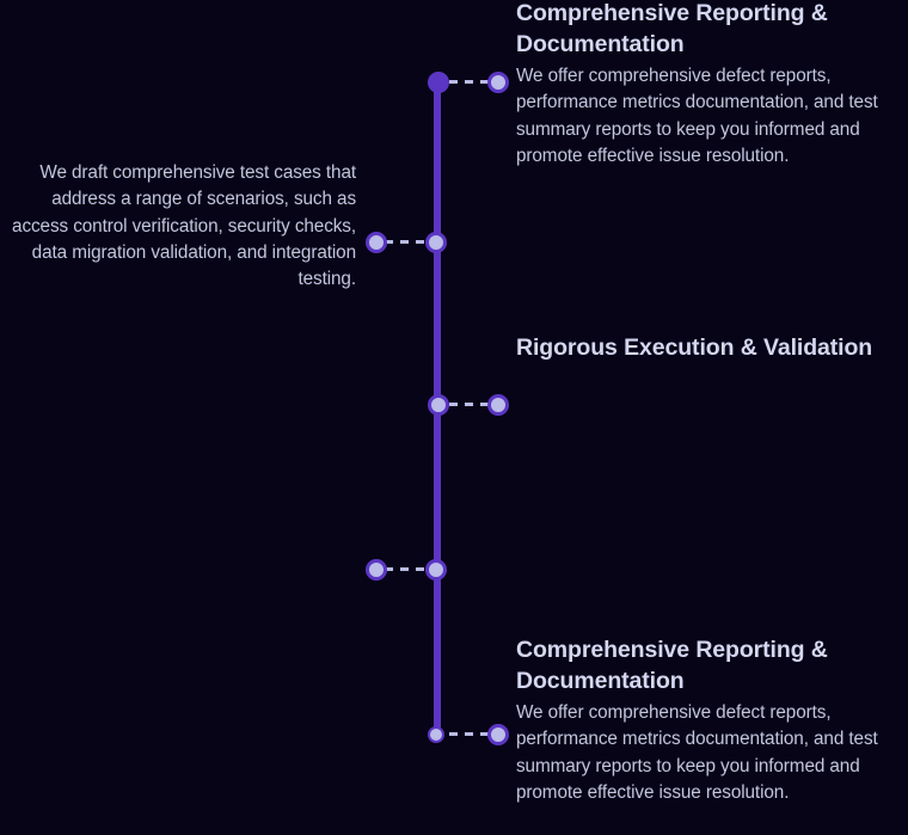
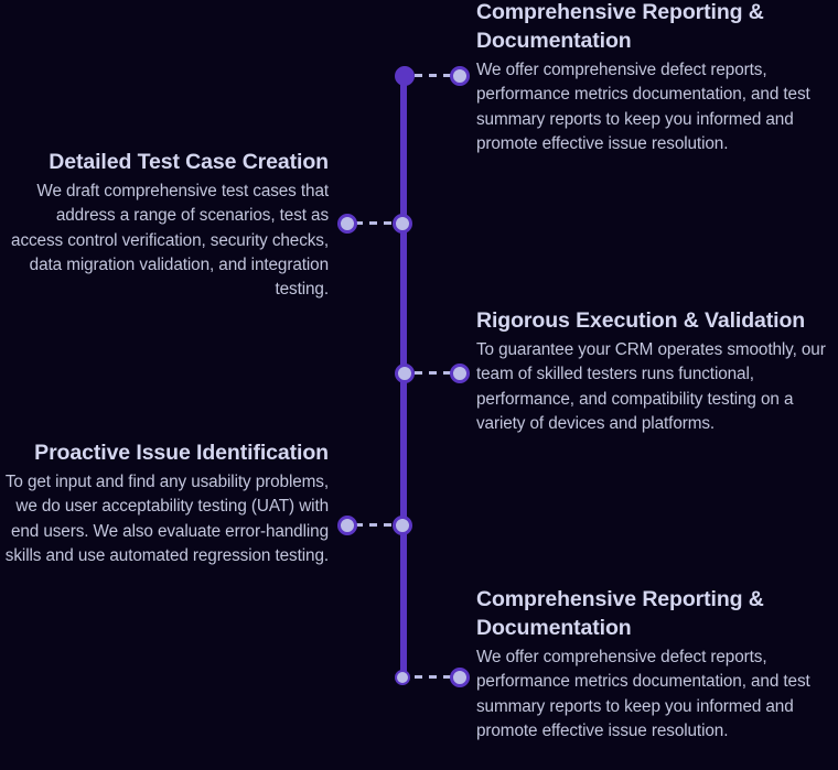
  Comprehensive Reporting & Documentation
  We offer comprehensive defect reports, performance metrics documentation, and test summary reports to keep you informed and promote effective issue resolution.
+ Detailed Test Case Creation
- We draft comprehensive test cases that address a range of scenarios, such as access control verification, security checks, data migration validation, and integration testing.
+ We draft comprehensive test cases that address a range of scenarios, test as access control verification, security checks, data migration validation, and integration testing.
  Rigorous Execution & Validation
+ To guarantee your CRM operates smoothly, our team of skilled testers runs functional, performance, and compatibility testing on a variety of devices and platforms.
+ Proactive Issue Identification
+ To get input and find any usability problems, we do user acceptability testing (UAT) with end users. We also evaluate error-handling skills and use automated regression testing.
  Comprehensive Reporting & Documentation
  We offer comprehensive defect reports, performance metrics documentation, and test summary reports to keep you informed and promote effective issue resolution.
